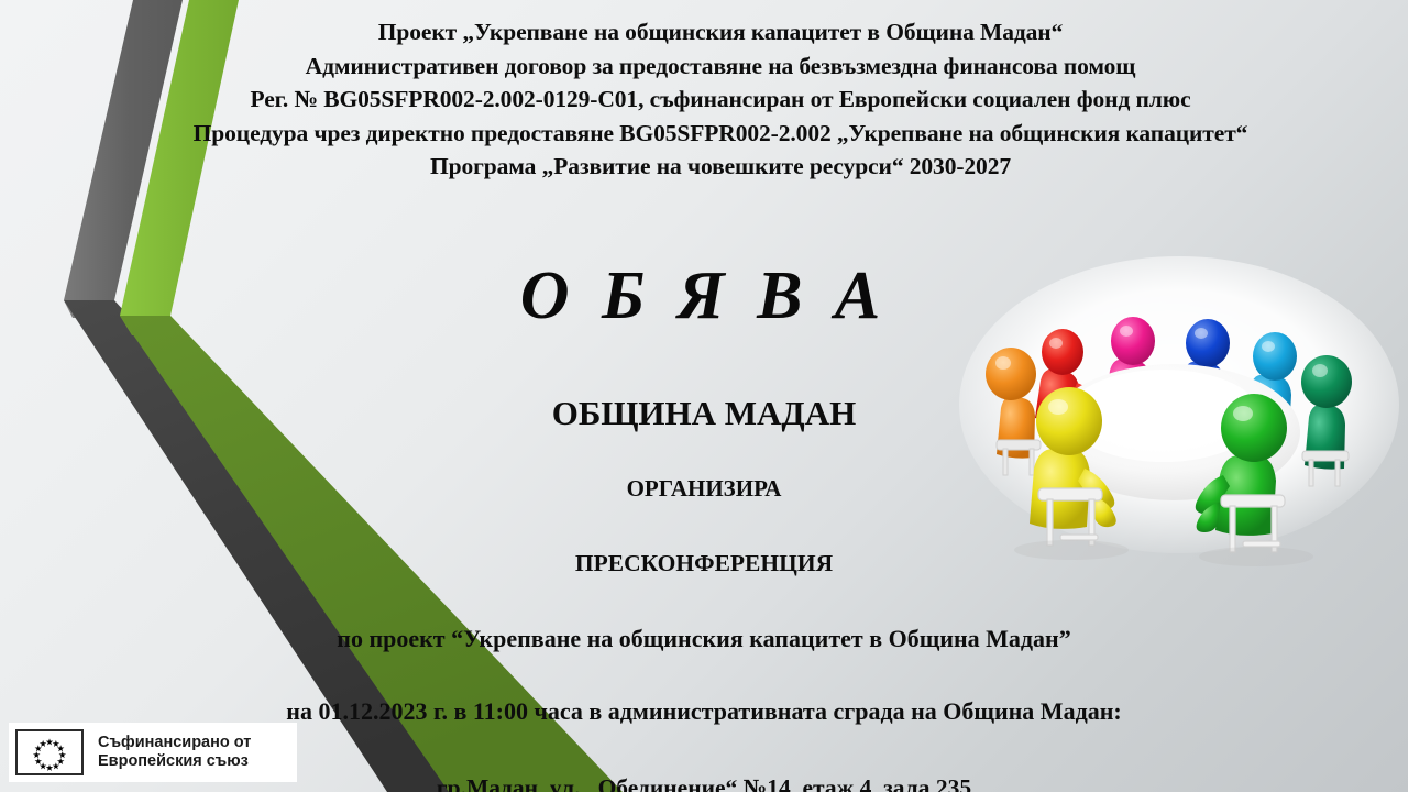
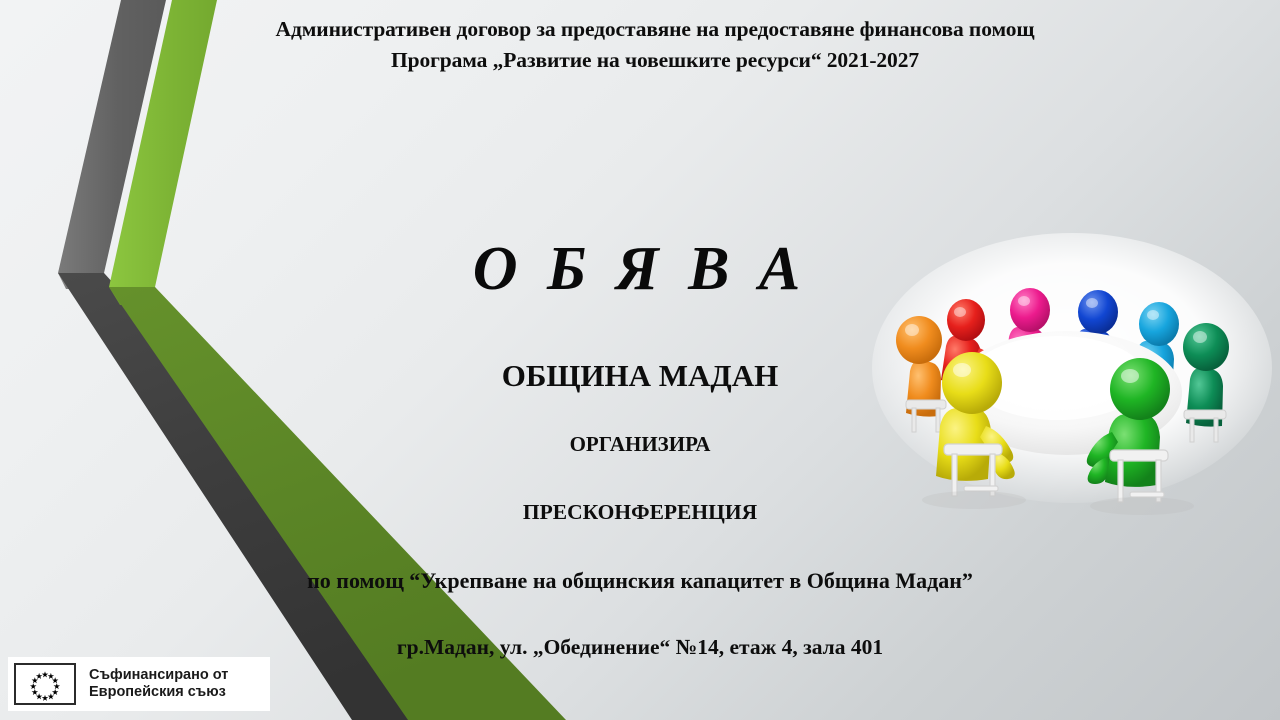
- Проект „Укрепване на общинския капацитет в Община Мадан“
- Административен договор за предоставяне на безвъзмездна финансова помощ
+ Административен договор за предоставяне на предоставяне финансова помощ
- Рег. № BG05SFPR002-2.002-0129-C01, съфинансиран от Европейски социален фонд плюс
- Процедура чрез директно предоставяне BG05SFPR002-2.002 „Укрепване на общинския капацитет“
- Програма „Развитие на човешките ресурси“ 2030-2027
+ Програма „Развитие на човешките ресурси“ 2021-2027
  О Б Я В А
  ОБЩИНА МАДАН
  ОРГАНИЗИРА
  ПРЕСКОНФЕРЕНЦИЯ
- по проект “Укрепване на общинския капацитет в Община Мадан”
+ по помощ “Укрепване на общинския капацитет в Община Мадан”
- на 01.12.2023 г. в 11:00 часа в административната сграда на Община Мадан:
- гр.Мадан, ул. „Обединение“ №14, етаж 4, зала 235
+ гр.Мадан, ул. „Обединение“ №14, етаж 4, зала 401
  Съфинансирано от
  Европейския съюз
